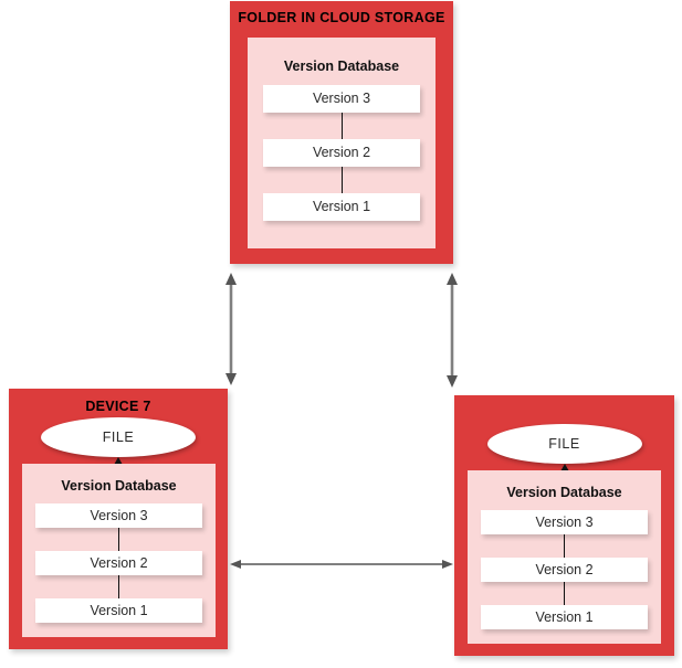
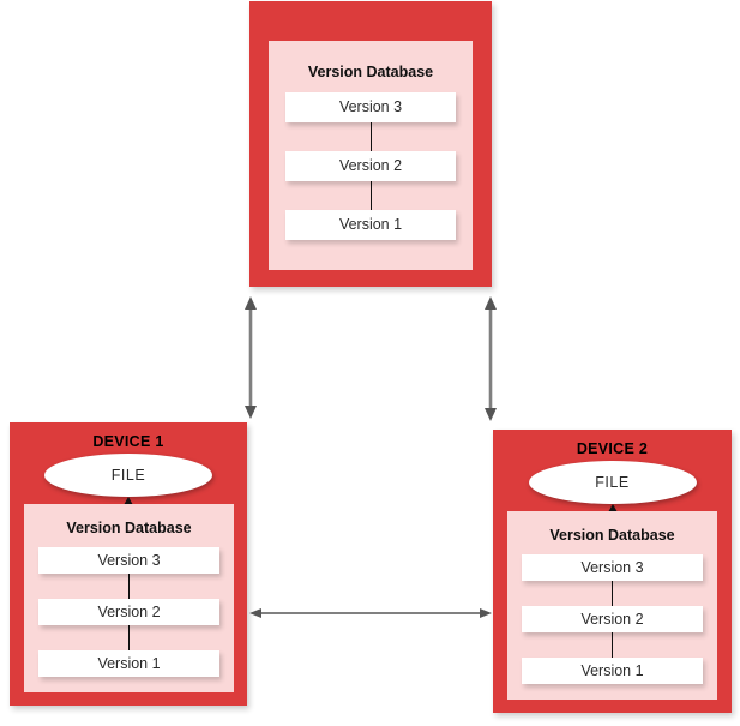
- FOLDER IN CLOUD STORAGE
  Version Database
  Version 3
  Version 2
  Version 1
- DEVICE 7
+ DEVICE 1
  FILE
  Version Database
  Version 3
  Version 2
  Version 1
+ DEVICE 2
  FILE
  Version Database
  Version 3
  Version 2
  Version 1
